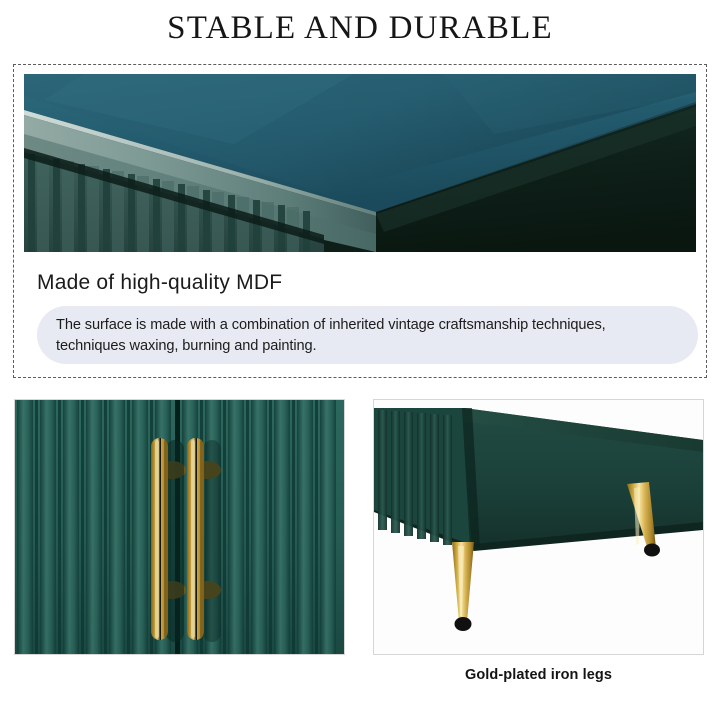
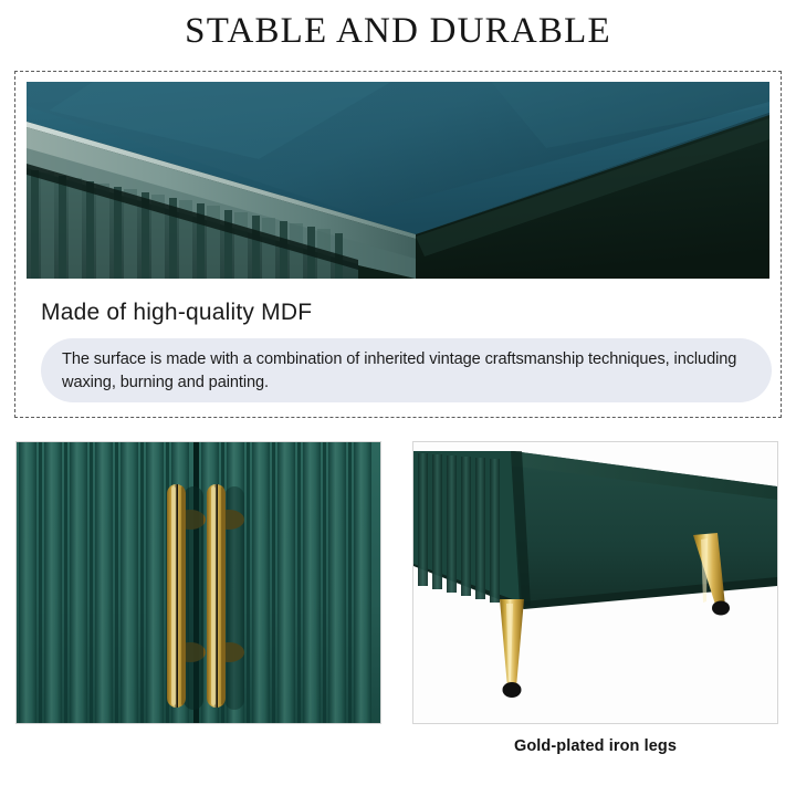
  STABLE AND DURABLE
  Made of high-quality MDF
- The surface is made with a combination of inherited vintage craftsmanship techniques, techniques waxing, burning and painting.
+ The surface is made with a combination of inherited vintage craftsmanship techniques, including waxing, burning and painting.
  Gold-plated iron legs
